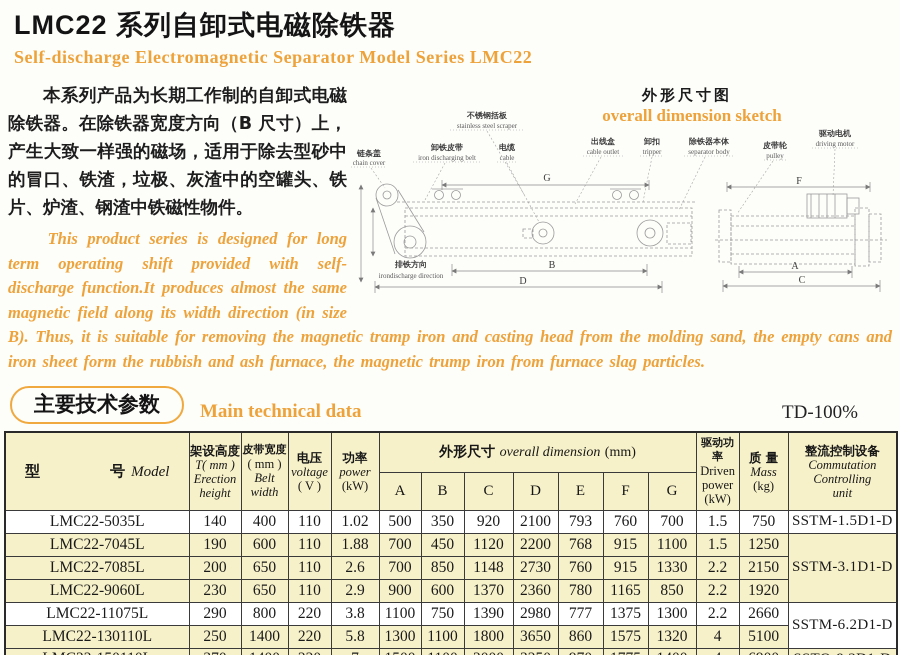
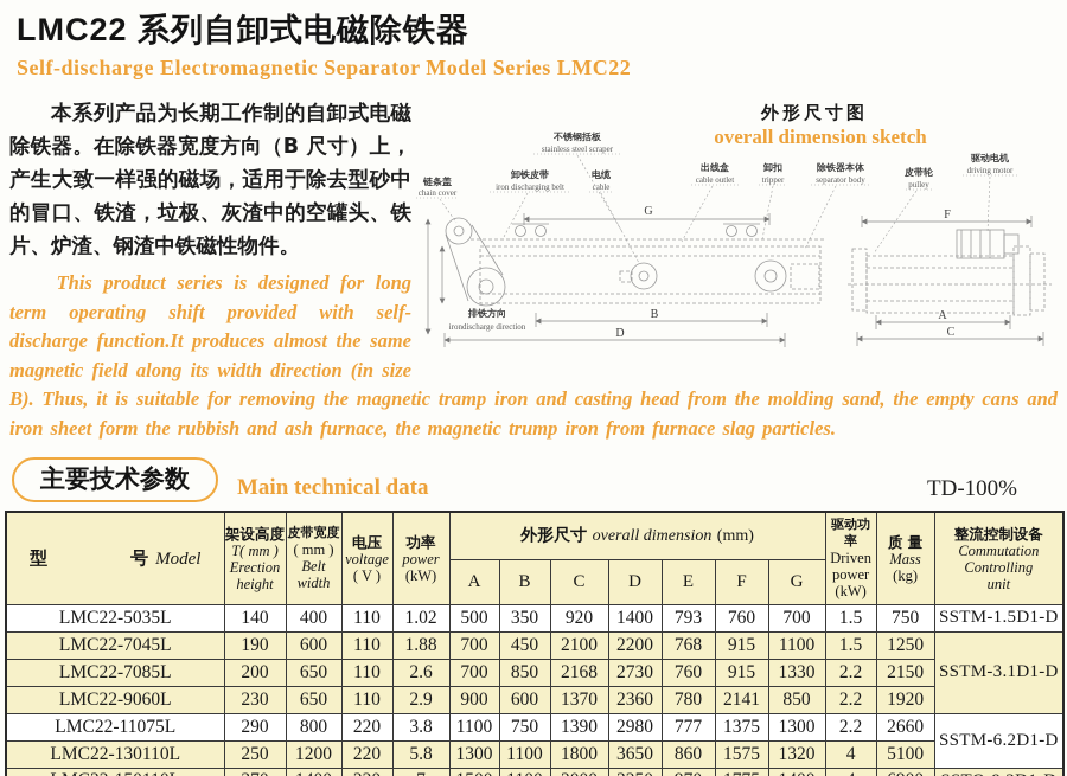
  LMC22 系列自卸式电磁除铁器
  Self-discharge Electromagnetic Separator Model Series LMC22
  外形尺寸图
  overall dimension sketch
  链条盖
  chain cover
  卸铁皮带
  iron discharging belt
  电缆
  cable
  不锈钢括板
  stainless steel scraper
  出线盒
  cable outlet
  卸扣
  tripper
  除铁器本体
  separator body
  皮带轮
  pulley
  驱动电机
  driving motor
  G
  B
  D
  排铁方向
  irondischarge direction
  F
  A
  C
  本系列产品为长期工作制的自卸式电磁除铁器。在除铁器宽度方向（B 尺寸）上，产生大致一样强的磁场，适用于除去型砂中的冒口、铁渣，垃极、灰渣中的空罐头、铁片、炉渣、钢渣中铁磁性物件。
  This product series is designed for long term operating shift provided with self-discharge function.It produces almost the same magnetic field along its width direction (in size B). Thus, it is suitable for removing the magnetic tramp iron and casting head from the molding sand, the empty cans and iron sheet form the rubbish and ash furnace, the magnetic trump iron from furnace slag particles.
  主要技术参数
  Main technical data
  TD-100%
  型 号 Model	架设高度 T( mm ) Erection height	皮带宽度 ( mm ) Belt width	电压 voltage ( V )	功率 power (kW)	外形尺寸 overall dimension (mm)	驱动功率 Driven power (kW)	质 量 Mass (kg)	整流控制设备 Commutation Controlling unit
  A	B	C	D	E	F	G
- LMC22-5035L	140	400	110	1.02	500	350	920	2100	793	760	700	1.5	750	SSTM-1.5D1-D
+ LMC22-5035L	140	400	110	1.02	500	350	920	1400	793	760	700	1.5	750	SSTM-1.5D1-D
- LMC22-7045L	190	600	110	1.88	700	450	1120	2200	768	915	1100	1.5	1250	SSTM-3.1D1-D
+ LMC22-7045L	190	600	110	1.88	700	450	2100	2200	768	915	1100	1.5	1250	SSTM-3.1D1-D
- LMC22-7085L	200	650	110	2.6	700	850	1148	2730	760	915	1330	2.2	2150
+ LMC22-7085L	200	650	110	2.6	700	850	2168	2730	760	915	1330	2.2	2150
- LMC22-9060L	230	650	110	2.9	900	600	1370	2360	780	1165	850	2.2	1920
+ LMC22-9060L	230	650	110	2.9	900	600	1370	2360	780	2141	850	2.2	1920
  LMC22-11075L	290	800	220	3.8	1100	750	1390	2980	777	1375	1300	2.2	2660	SSTM-6.2D1-D
- LMC22-130110L	250	1400	220	5.8	1300	1100	1800	3650	860	1575	1320	4	5100
+ LMC22-130110L	250	1200	220	5.8	1300	1100	1800	3650	860	1575	1320	4	5100
